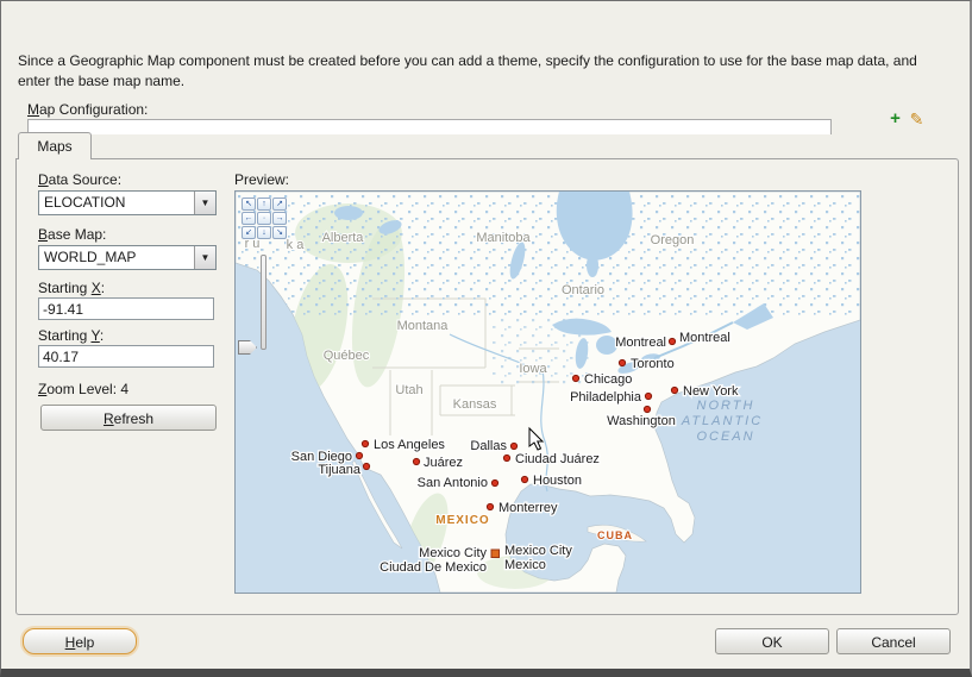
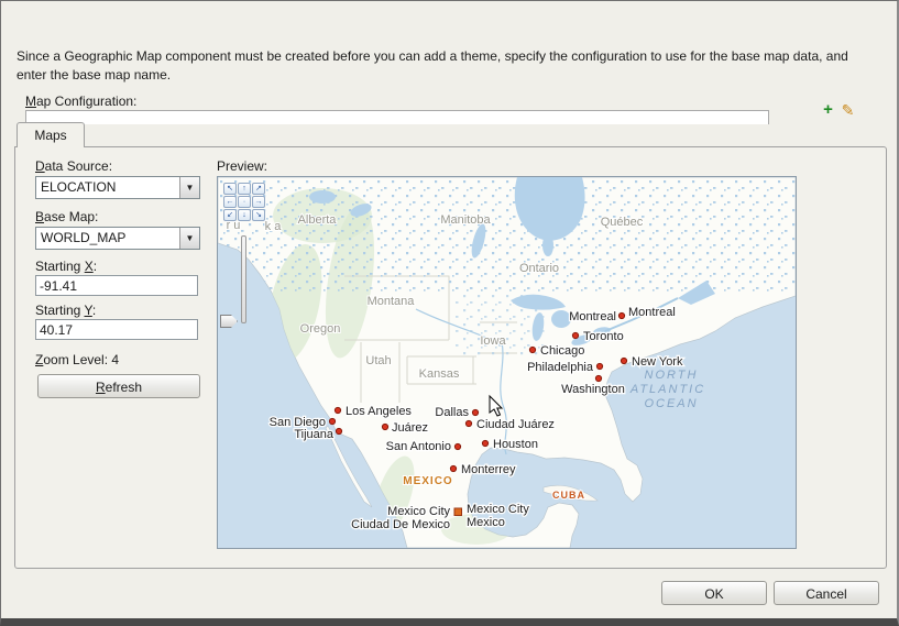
  Since a Geographic Map component must be created before you can add a theme, specify the configuration to use for the base map data, and enter the base map name.
  Map Configuration:
  +
  ✎
  Maps
  Data Source:
  ELOCATION
  ▼
  Base Map:
  WORLD_MAP
  ▼
  Starting X:
  -91.41
  Starting Y:
  40.17
  Zoom Level: 4
  Refresh
  Preview:
  Alberta
  Manitoba
- Oregon
+ Québec
  Ontario
  Montana
- Québec
+ Oregon
  Iowa
  Utah
  Kansas
  r u
  k a
  NORTH
  ATLANTIC
  OCEAN
  MEXICO
  CUBA
  Montreal
  Montreal
  Toronto
  Chicago
  New York
  Philadelphia
  Washington
  Los Angeles
  San Diego
  Tijuana
  Dallas
  Juárez
  Ciudad Juárez
  San Antonio
  Houston
  Monterrey
  Mexico City
  Ciudad De Mexico
  Mexico City
  Mexico
- Help
  OK
  Cancel
